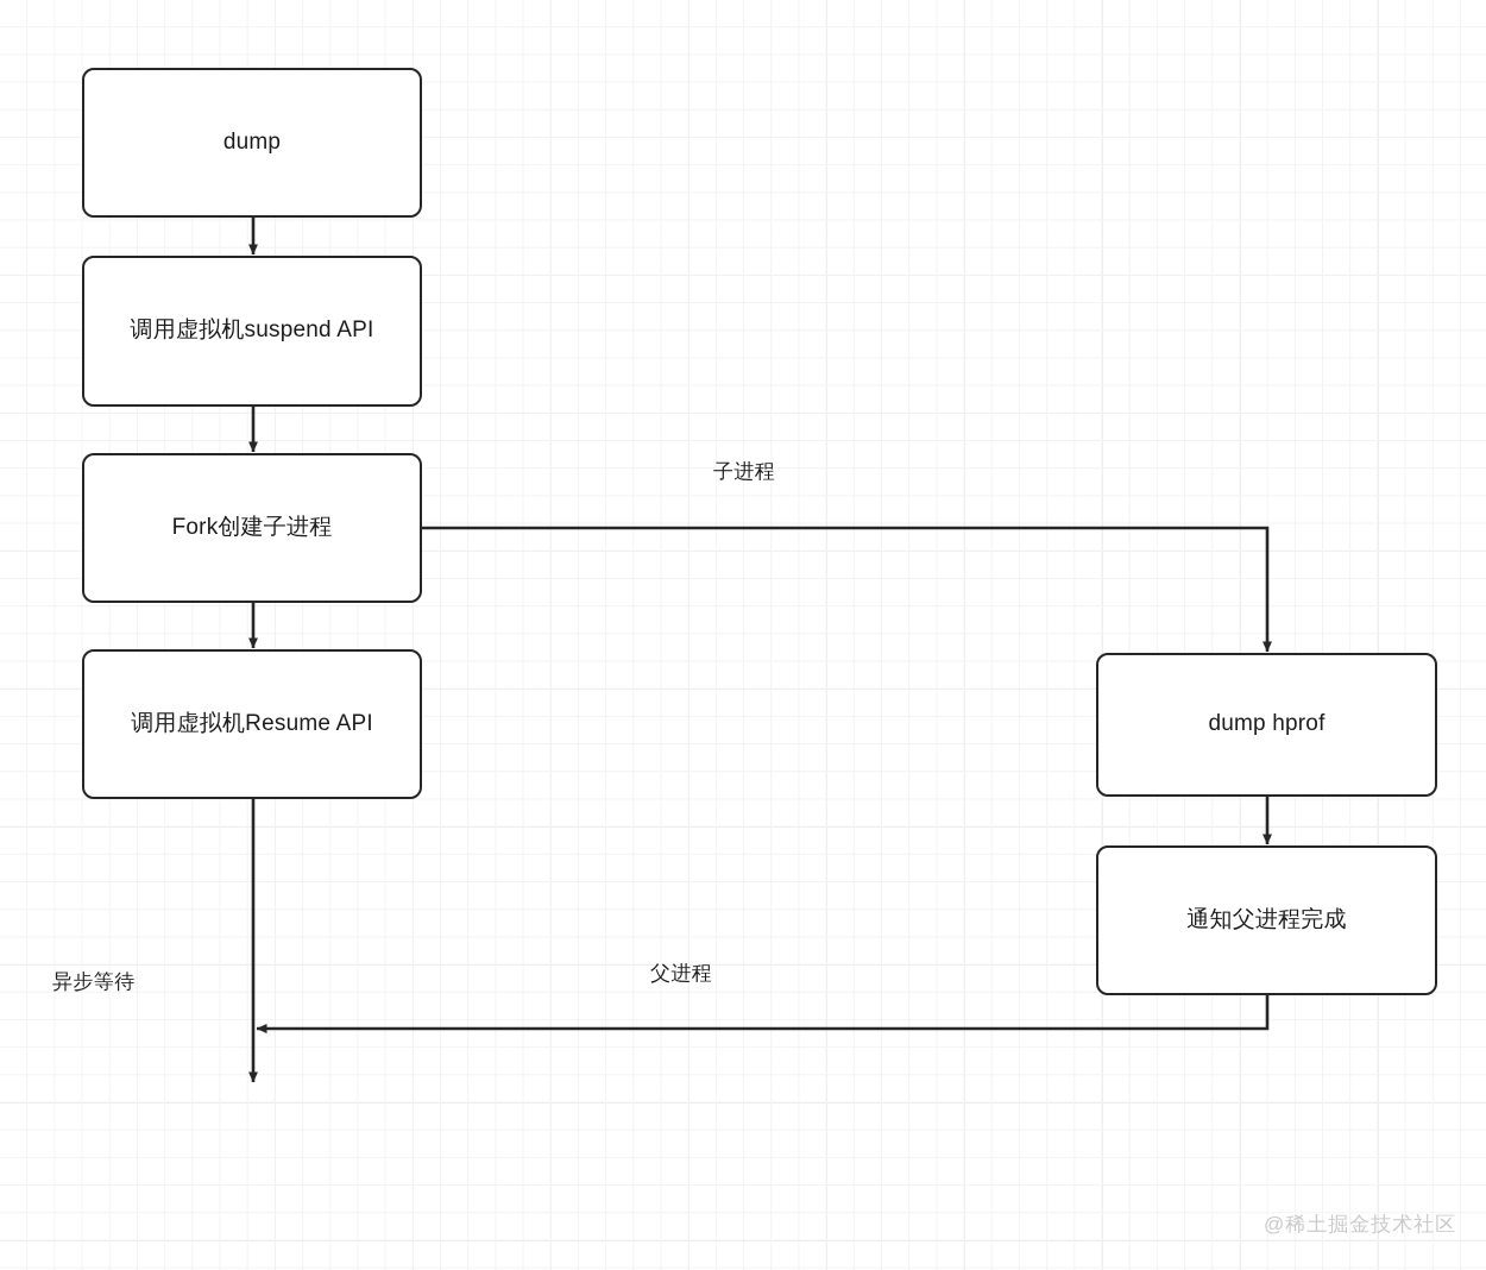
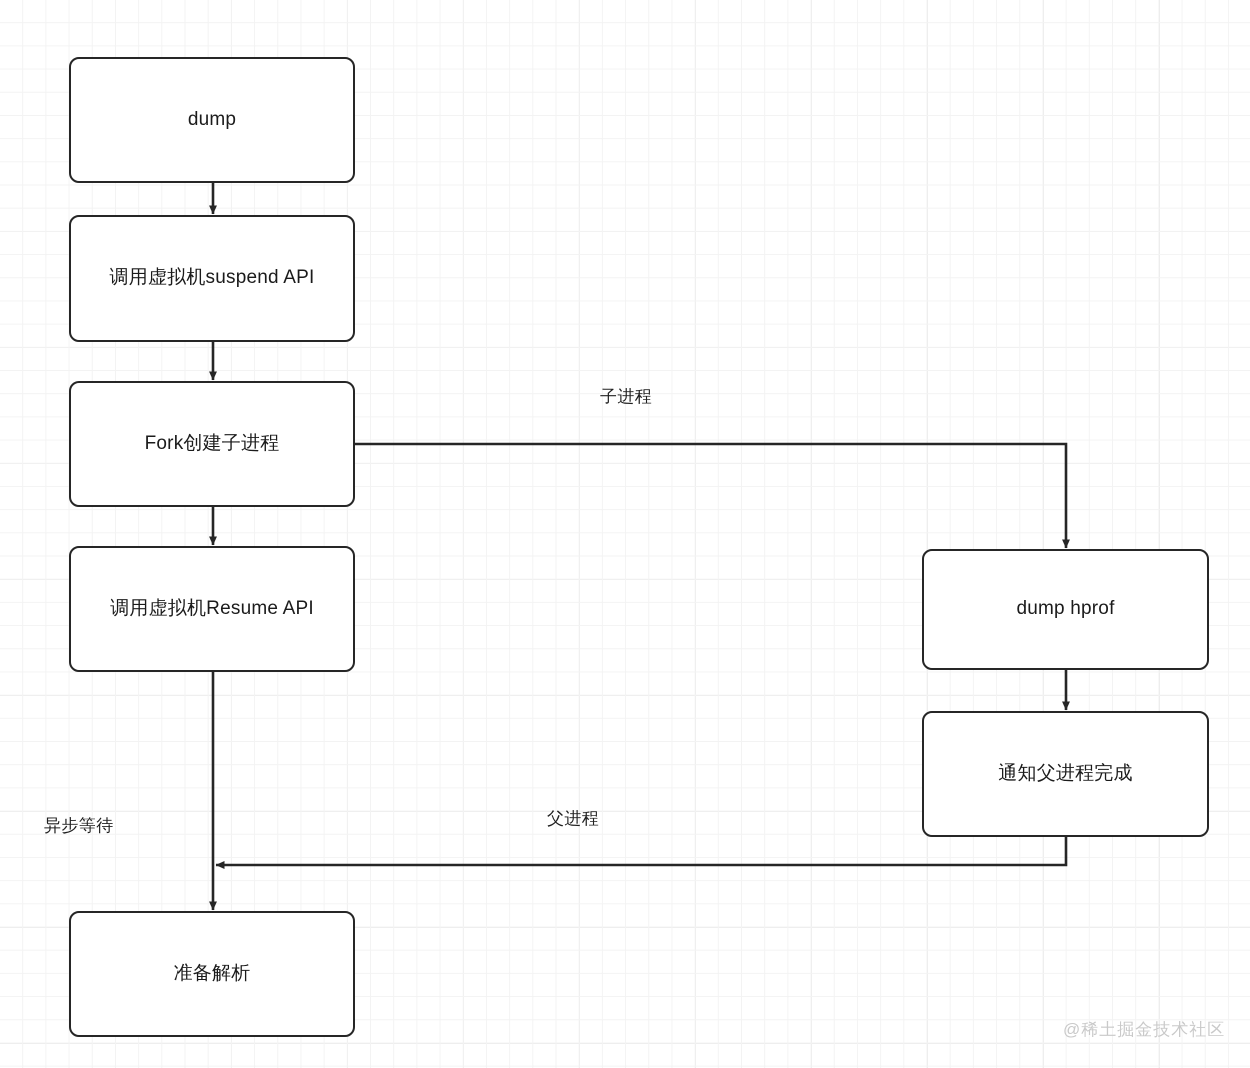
  dump
  调用虚拟机suspend API
  Fork创建子进程
  调用虚拟机Resume API
+ 准备解析
  dump hprof
  通知父进程完成
  子进程
  父进程
  异步等待
  @稀土掘金技术社区
